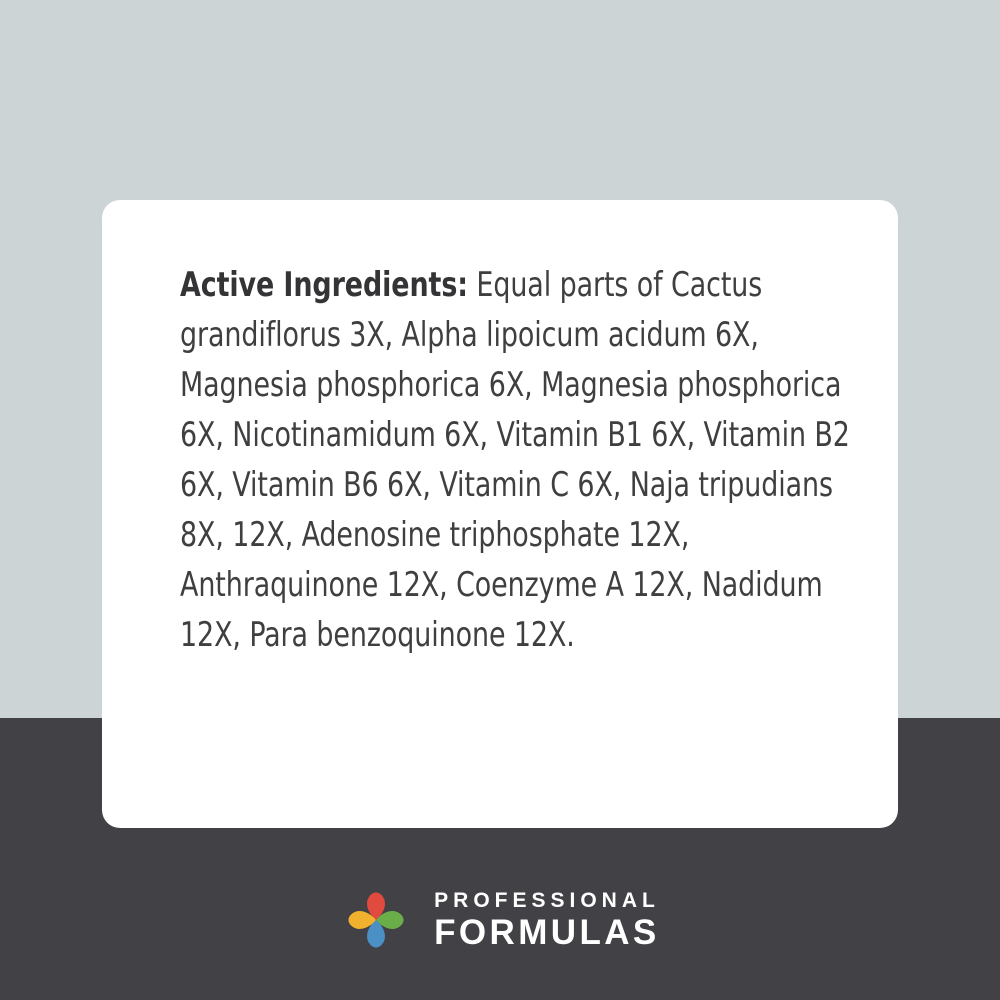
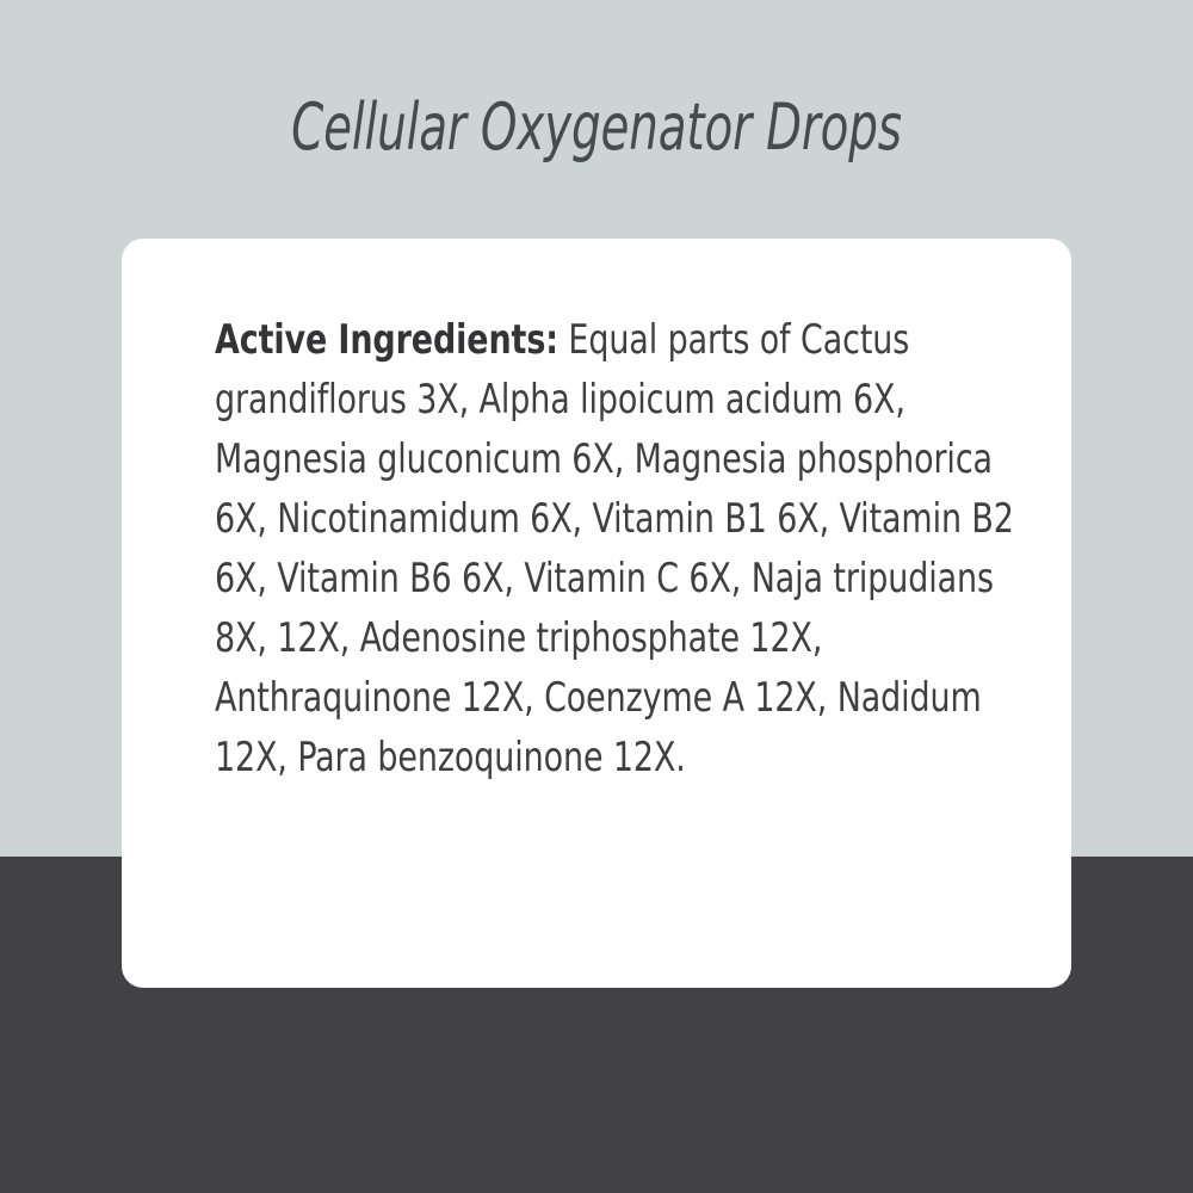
+ Cellular Oxygenator Drops
- Active Ingredients: Equal parts of Cactus grandiflorus 3X, Alpha lipoicum acidum 6X, Magnesia phosphorica 6X, Magnesia phosphorica 6X, Nicotinamidum 6X, Vitamin B1 6X, Vitamin B2 6X, Vitamin B6 6X, Vitamin C 6X, Naja tripudians 8X, 12X, Adenosine triphosphate 12X, Anthraquinone 12X, Coenzyme A 12X, Nadidum 12X, Para benzoquinone 12X.
+ Active Ingredients: Equal parts of Cactus grandiflorus 3X, Alpha lipoicum acidum 6X, Magnesia gluconicum 6X, Magnesia phosphorica 6X, Nicotinamidum 6X, Vitamin B1 6X, Vitamin B2 6X, Vitamin B6 6X, Vitamin C 6X, Naja tripudians 8X, 12X, Adenosine triphosphate 12X, Anthraquinone 12X, Coenzyme A 12X, Nadidum 12X, Para benzoquinone 12X.
- PROFESSIONAL
- FORMULAS
